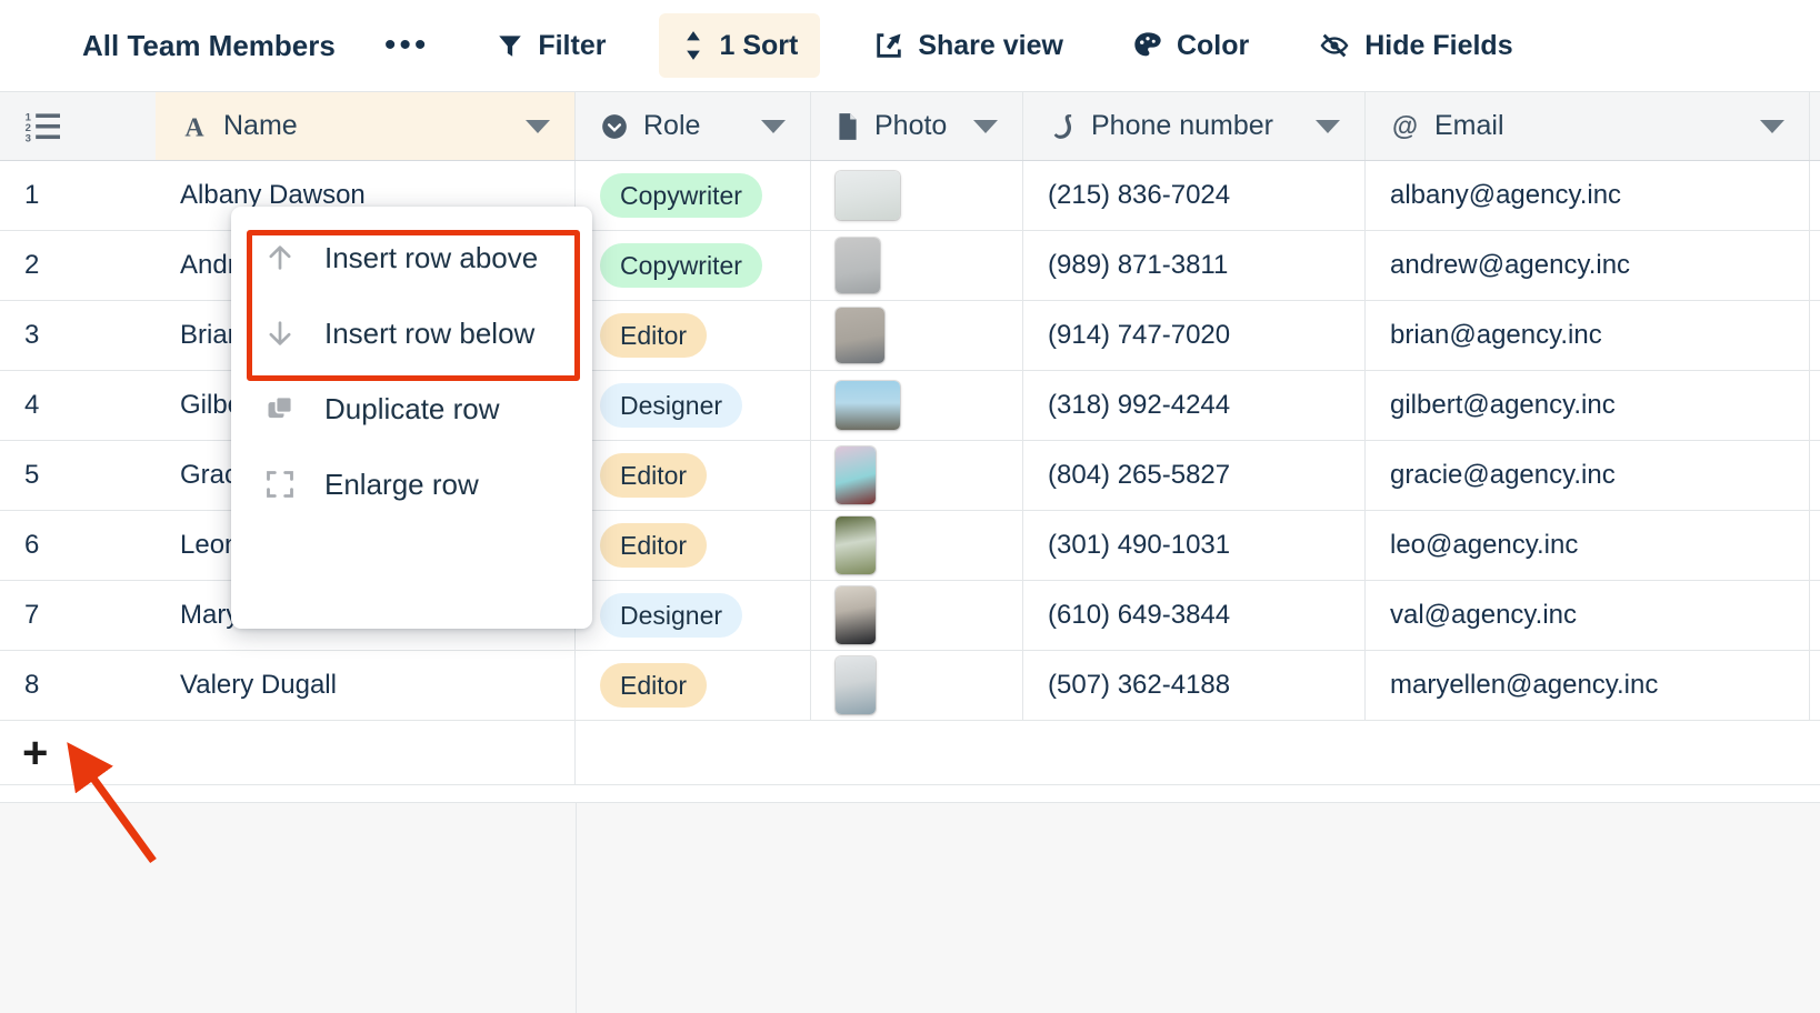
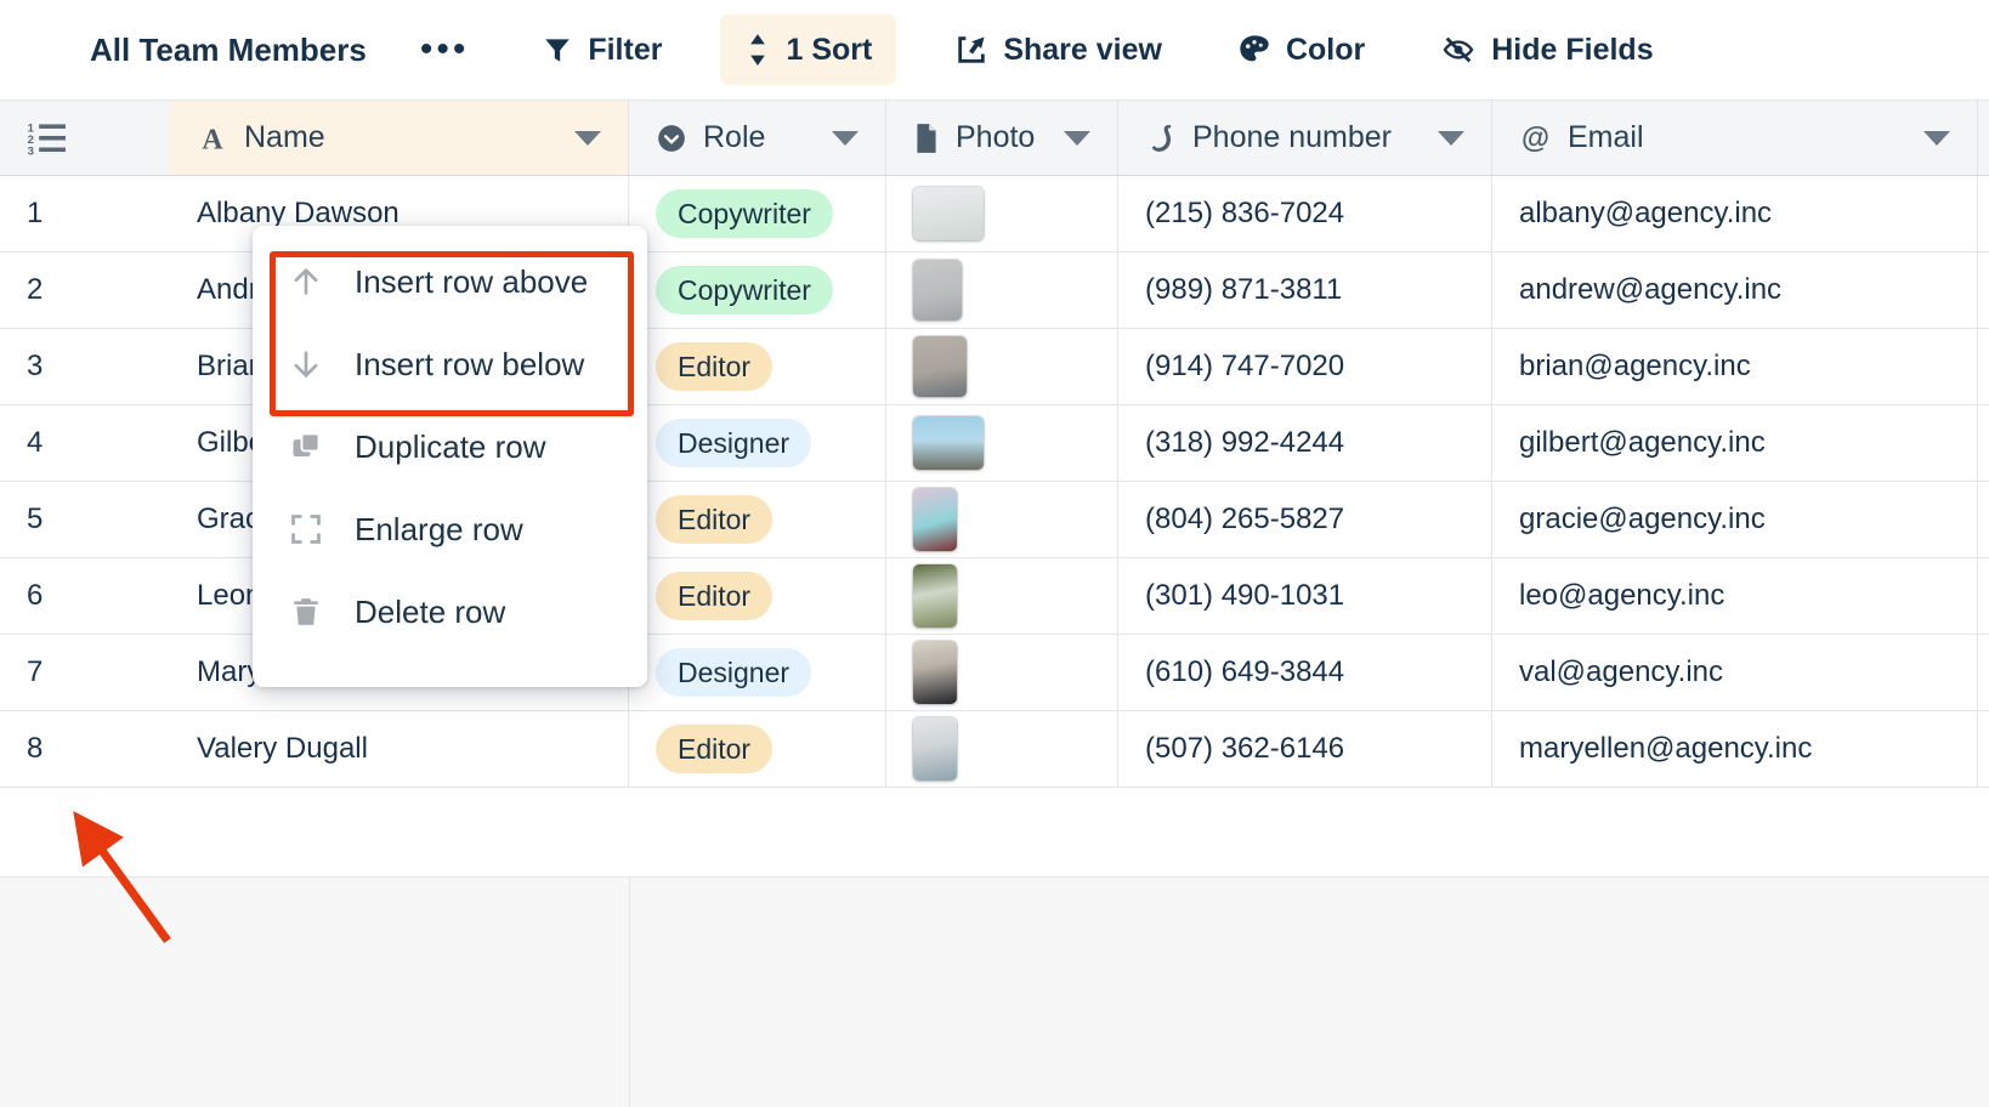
  All Team Members
  •••
  Filter
  1 Sort
  Share view
  Color
  Hide Fields
  1
  2
  3
  A
  Name
  Role
  Photo
  Phone number
  @
  Email
  1
  Albany Dawson
  Copywriter
  (215) 836-7024
  albany@agency.inc
  2
  Copywriter
  (989) 871-3811
  andrew@agency.inc
  3
  Editor
  (914) 747-7020
  brian@agency.inc
  4
  Designer
  (318) 992-4244
  gilbert@agency.inc
  5
  Editor
  (804) 265-5827
  gracie@agency.inc
  6
  Editor
  (301) 490-1031
  leo@agency.inc
  7
  Designer
  (610) 649-3844
  val@agency.inc
  8
  Valery Dugall
  Editor
- (507) 362-4188
+ (507) 362-6146
  maryellen@agency.inc
- +
  Insert row above
  Insert row below
  Duplicate row
  Enlarge row
+ Delete row
